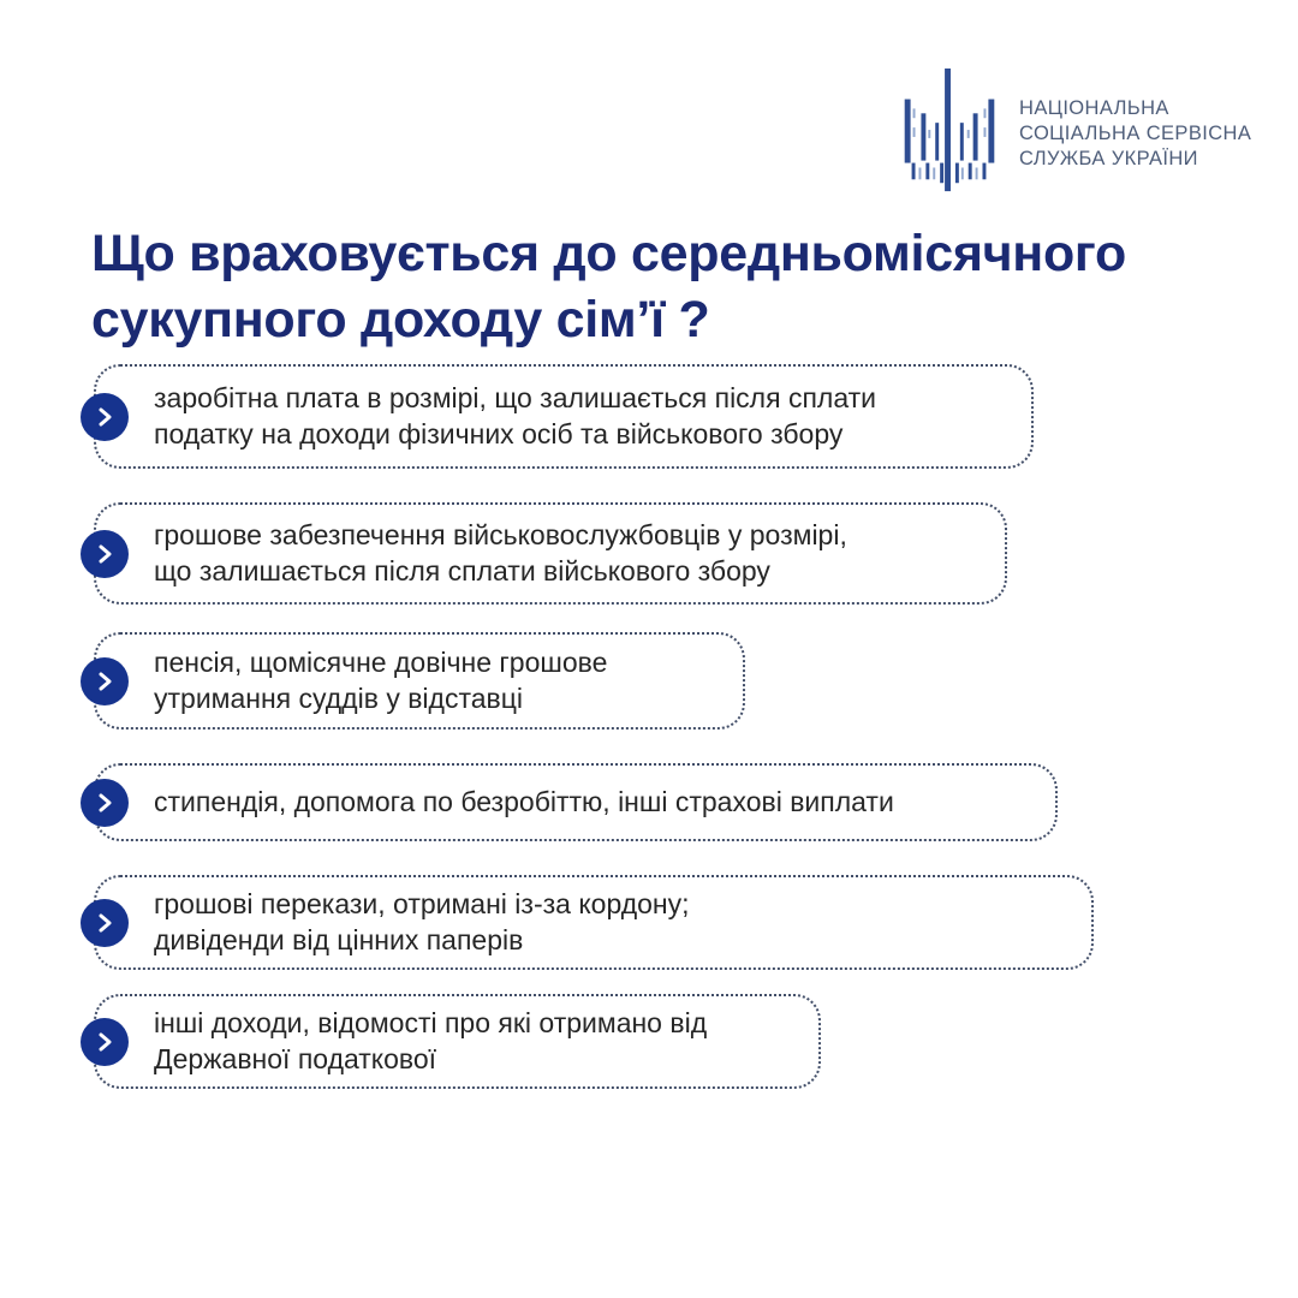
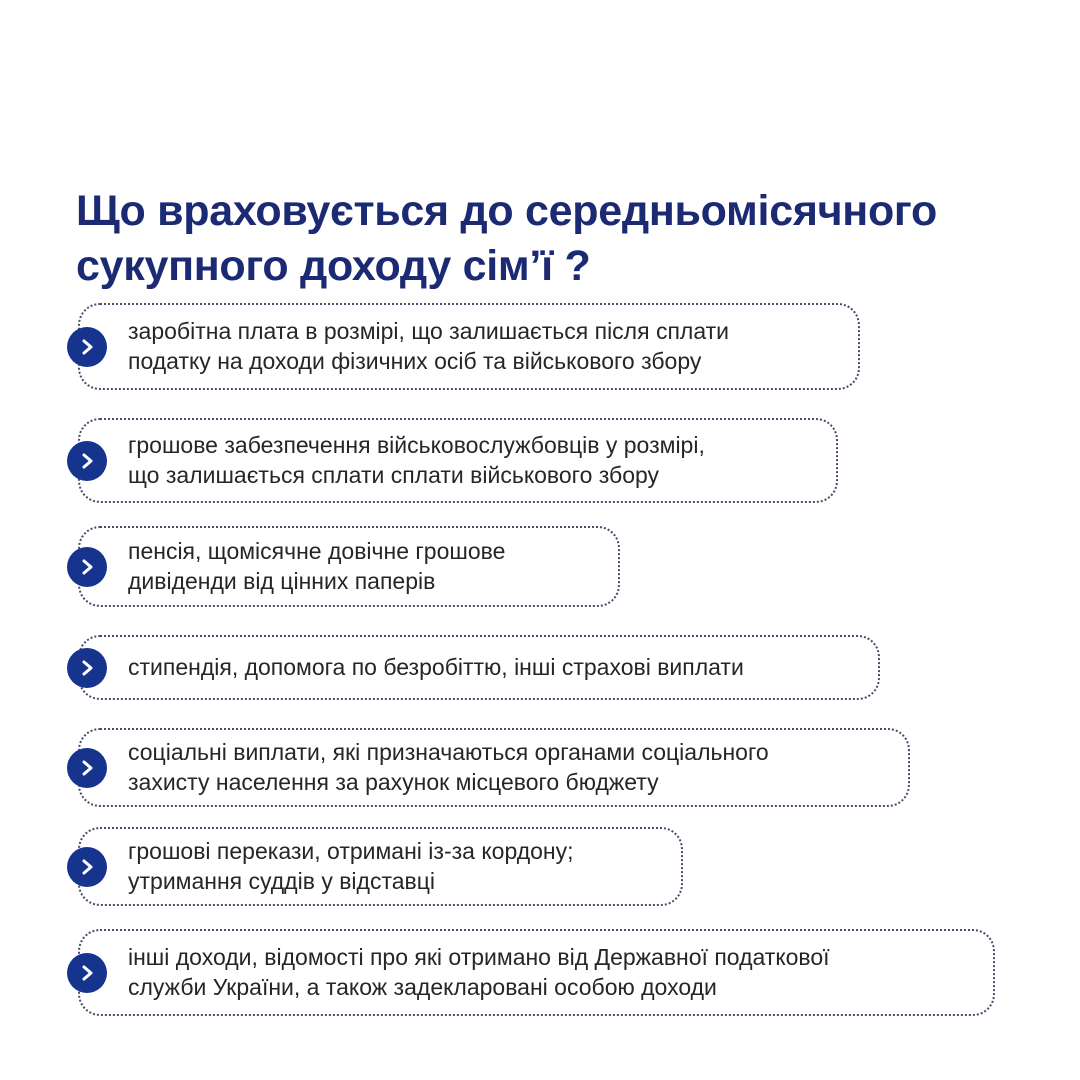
- НАЦІОНАЛЬНА
- СОЦІАЛЬНА СЕРВІСНА
- СЛУЖБА УКРАЇНИ
  Що враховується до середньомісячного
  сукупного доходу сім’ї ?
  заробітна плата в розмірі, що залишається після сплати
  податку на доходи фізичних осіб та військового збору
  грошове забезпечення військовослужбовців у розмірі,
- що залишається після сплати військового збору
+ що залишається сплати сплати військового збору
  пенсія, щомісячне довічне грошове
- утримання суддів у відставці
+ дивіденди від цінних паперів
  стипендія, допомога по безробіттю, інші страхові виплати
+ соціальні виплати, які призначаються органами соціального
+ захисту населення за рахунок місцевого бюджету
  грошові перекази, отримані із-за кордону;
- дивіденди від цінних паперів
+ утримання суддів у відставці
  інші доходи, відомості про які отримано від Державної податкової
+ служби України, а також задекларовані особою доходи
